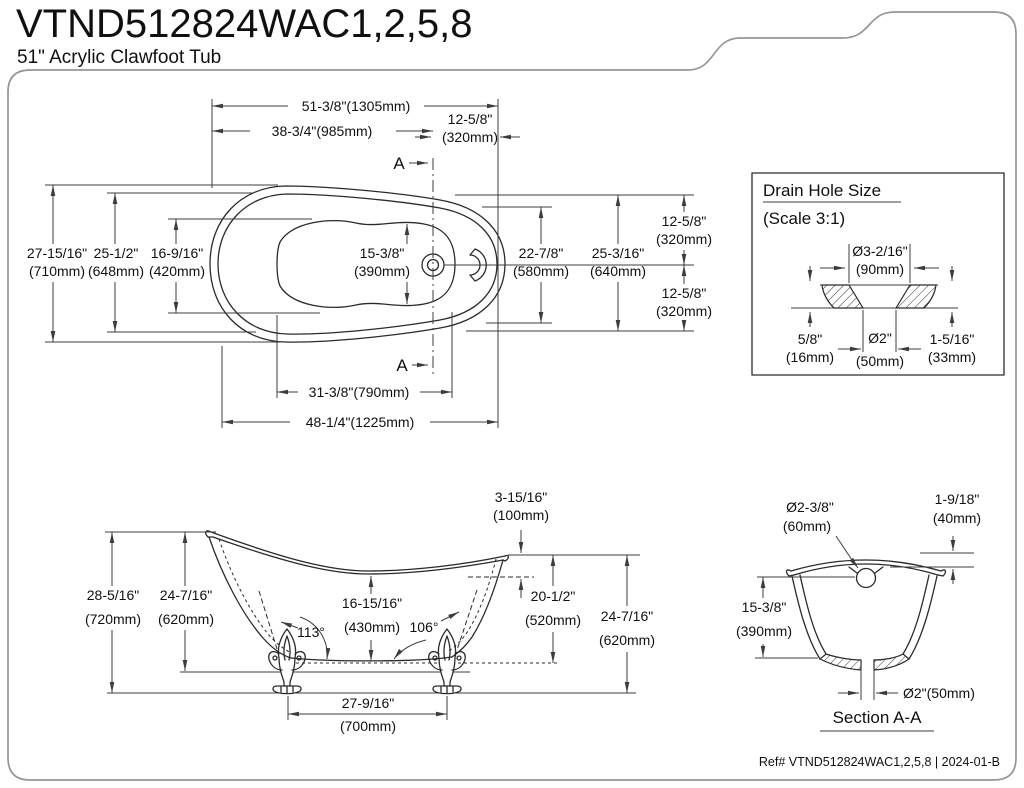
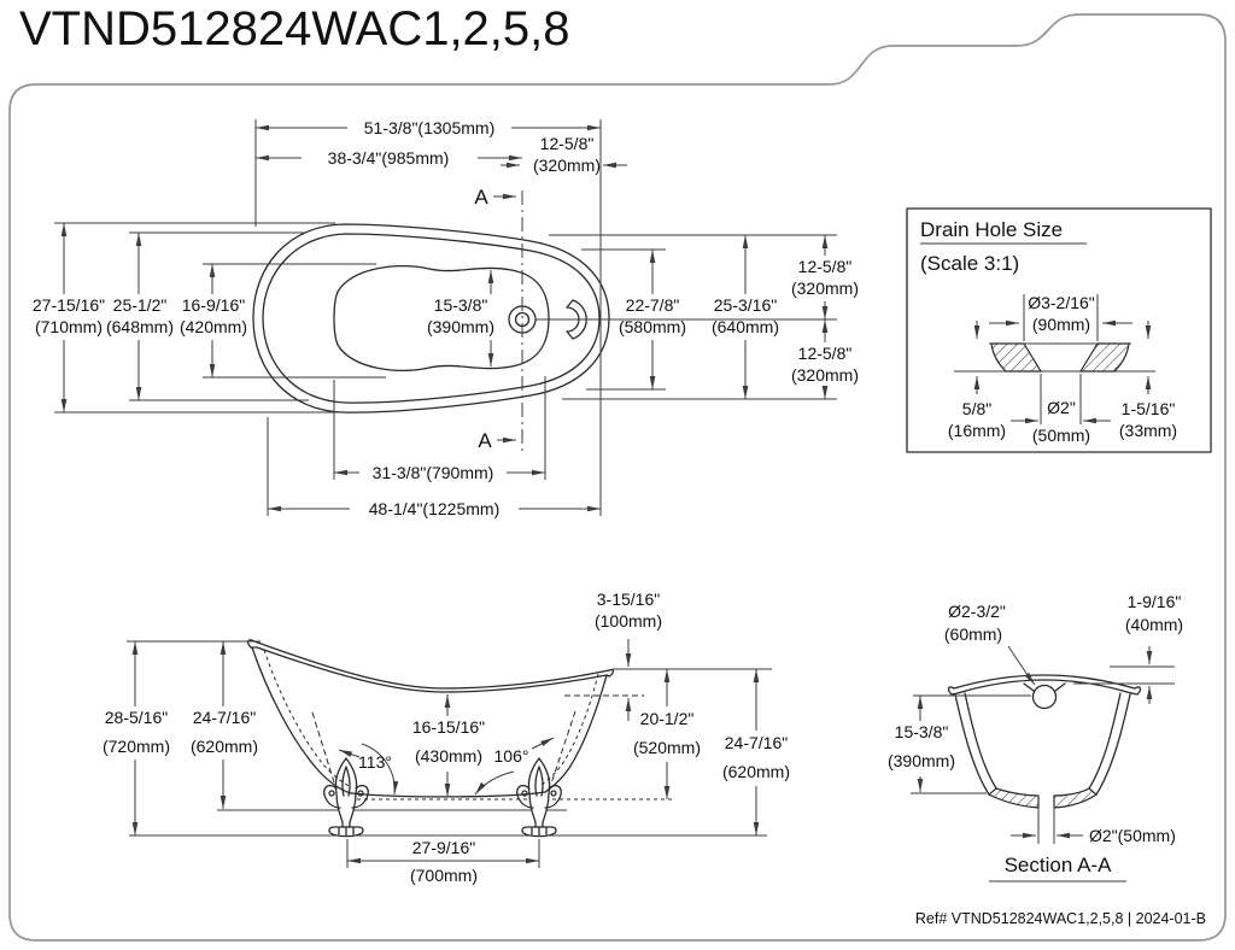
  VTND512824WAC1,2,5,8
- 51" Acrylic Clawfoot Tub
  51-3/8"(1305mm)
  38-3/4"(985mm)
  12-5/8"
  (320mm)
  A
  A
  27-15/16"
  (710mm)
  25-1/2"
  (648mm)
  16-9/16"
  (420mm)
  15-3/8"
  (390mm)
  22-7/8"
  (580mm)
  25-3/16"
  (640mm)
  12-5/8"
  (320mm)
  12-5/8"
  (320mm)
  31-3/8"(790mm)
  48-1/4"(1225mm)
  Drain Hole Size
  (Scale 3:1)
  Ø3-2/16"
  (90mm)
  5/8"
  (16mm)
  1-5/16"
  (33mm)
  Ø2"
  (50mm)
  28-5/16"
  (720mm)
  24-7/16"
  (620mm)
  16-15/16"
  (430mm)
  113°
  106°
  3-15/16"
  (100mm)
  20-1/2"
  (520mm)
  24-7/16"
  (620mm)
  27-9/16"
  (700mm)
- Ø2-3/8"
+ Ø2-3/2"
  (60mm)
- 1-9/18"
+ 1-9/16"
  (40mm)
  15-3/8"
  (390mm)
  Ø2"(50mm)
  Section A-A
  Ref# VTND512824WAC1,2,5,8 | 2024-01-B
